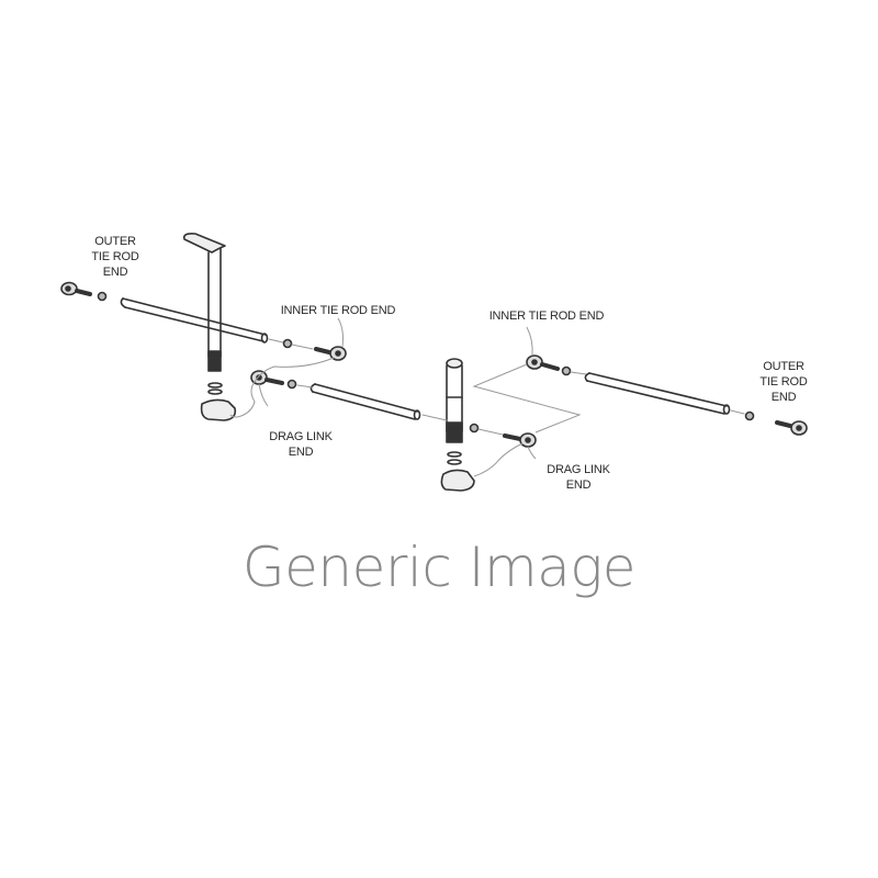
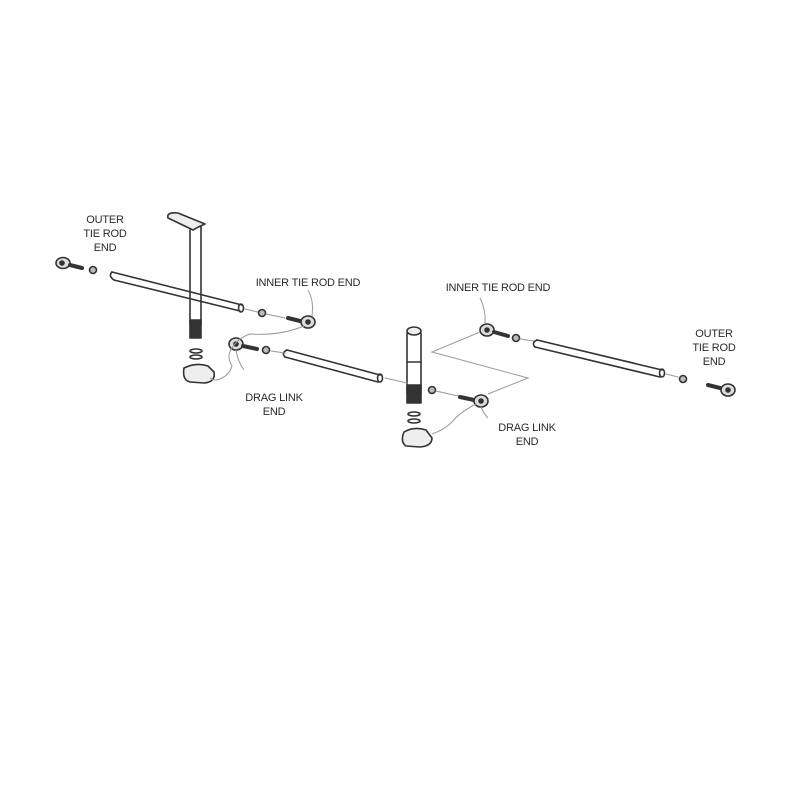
  OUTER
  TIE ROD
  END
  INNER TIE ROD END
  DRAG LINK
  END
  INNER TIE ROD END
  DRAG LINK
  END
  OUTER
  TIE ROD
  END
- Generic Image
